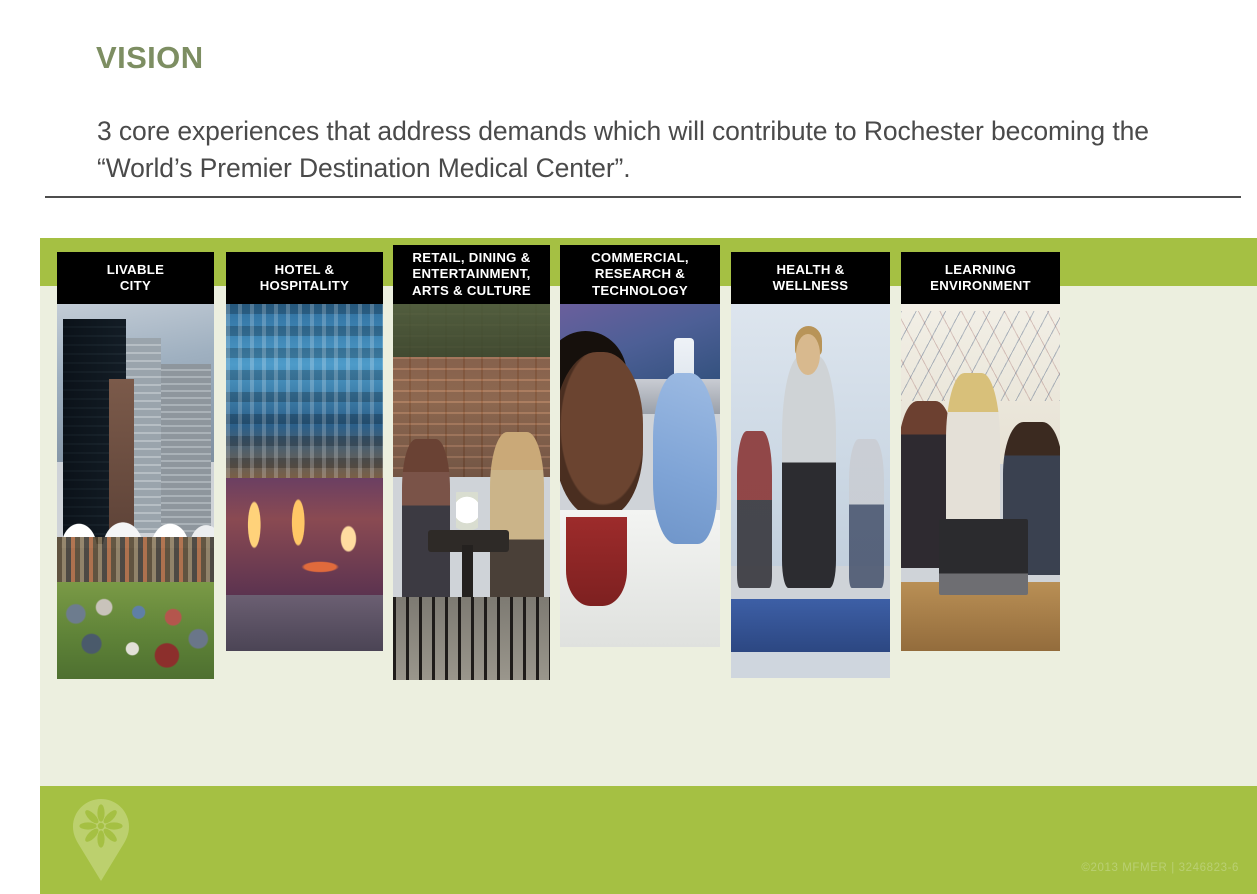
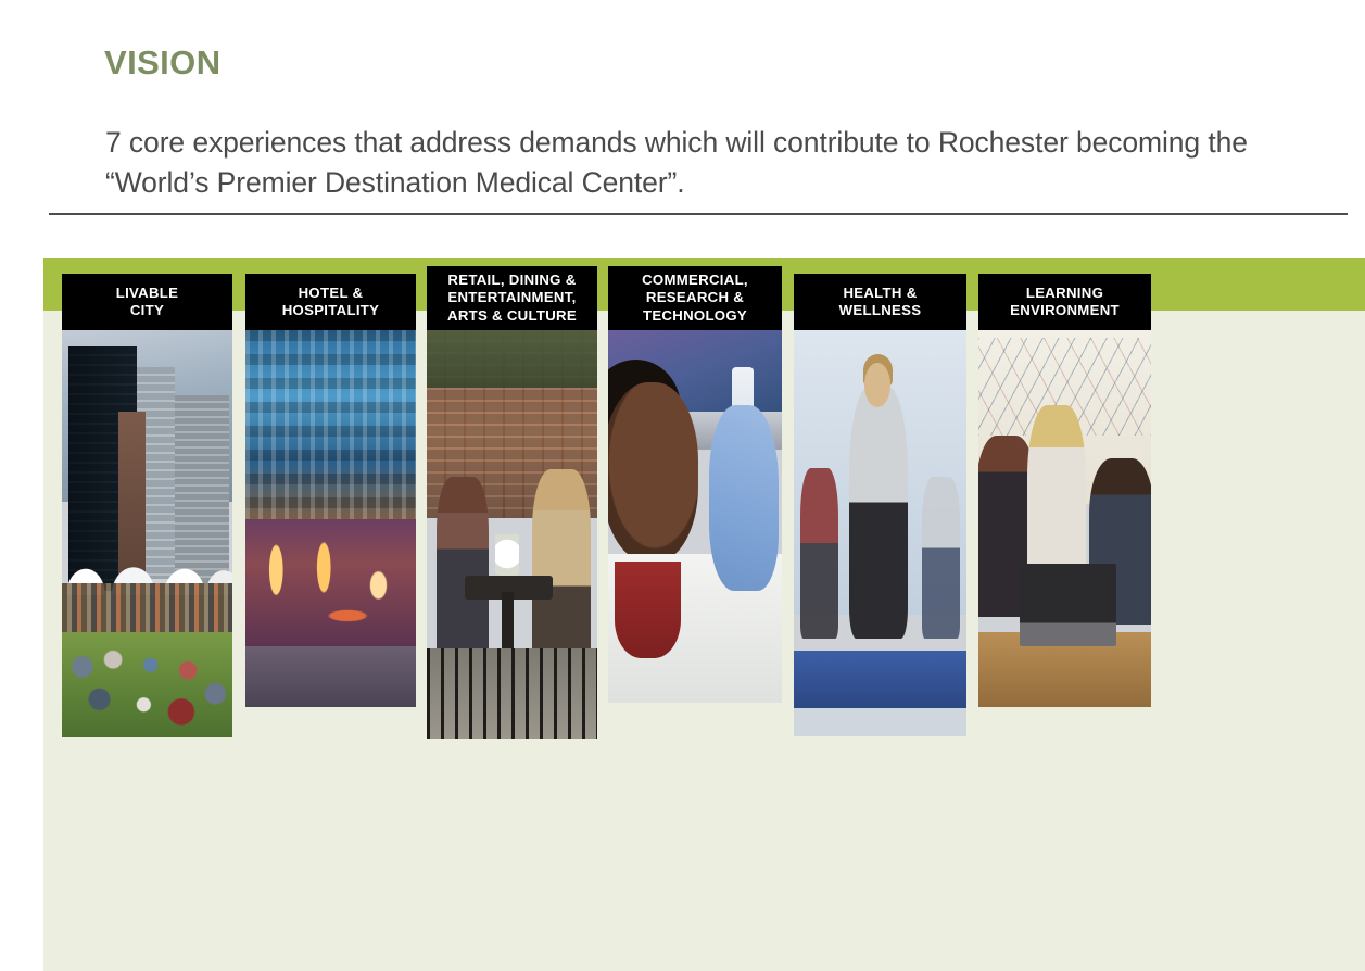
  VISION
- 3 core experiences that address demands which will contribute to Rochester becoming the “World’s Premier Destination Medical Center”.
+ 7 core experiences that address demands which will contribute to Rochester becoming the “World’s Premier Destination Medical Center”.
  LIVABLE
  CITY
  HOTEL &
  HOSPITALITY
  RETAIL, DINING &
  ENTERTAINMENT,
  ARTS & CULTURE
  COMMERCIAL,
  RESEARCH &
  TECHNOLOGY
  HEALTH &
  WELLNESS
  LEARNING
  ENVIRONMENT
- ©2013 MFMER | 3246823-6
